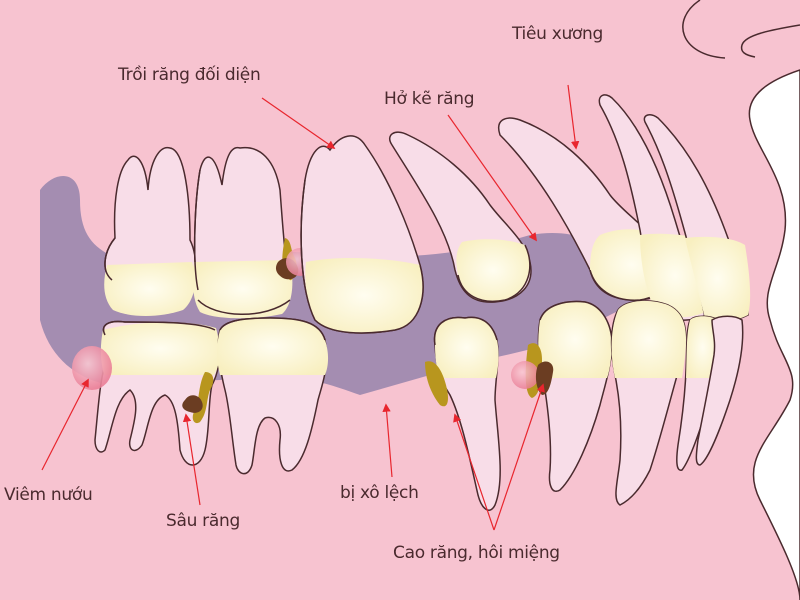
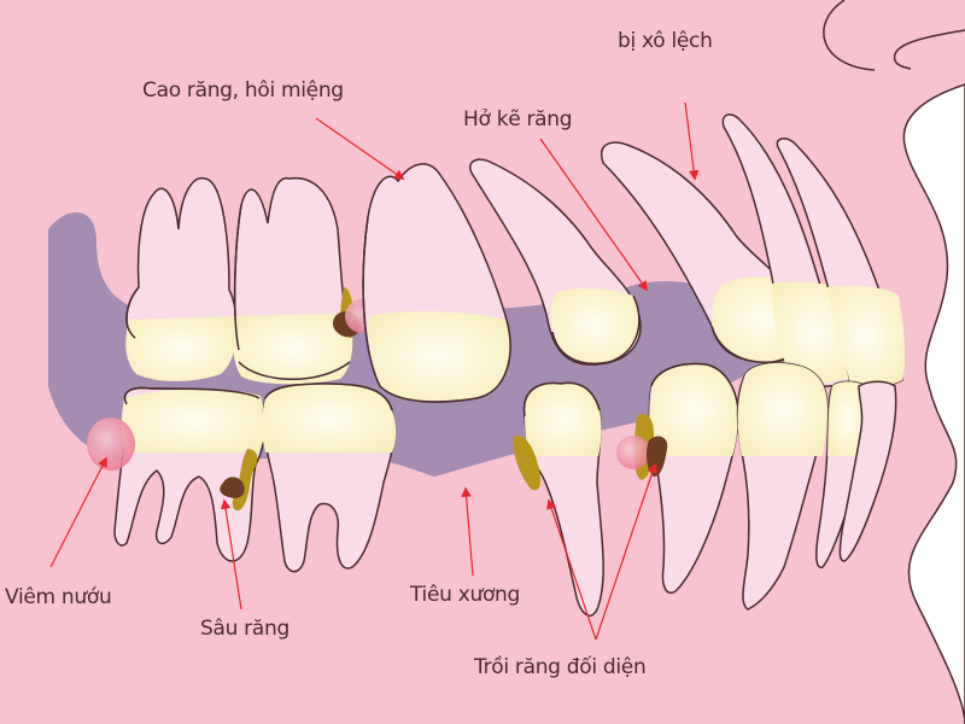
- Tiêu xương
+ bị xô lệch
- Trồi răng đối diện
+ Cao răng, hôi miệng
  Hở kẽ răng
  Viêm nướu
  Sâu răng
- bị xô lệch
+ Tiêu xương
- Cao răng, hôi miệng
+ Trồi răng đối diện
